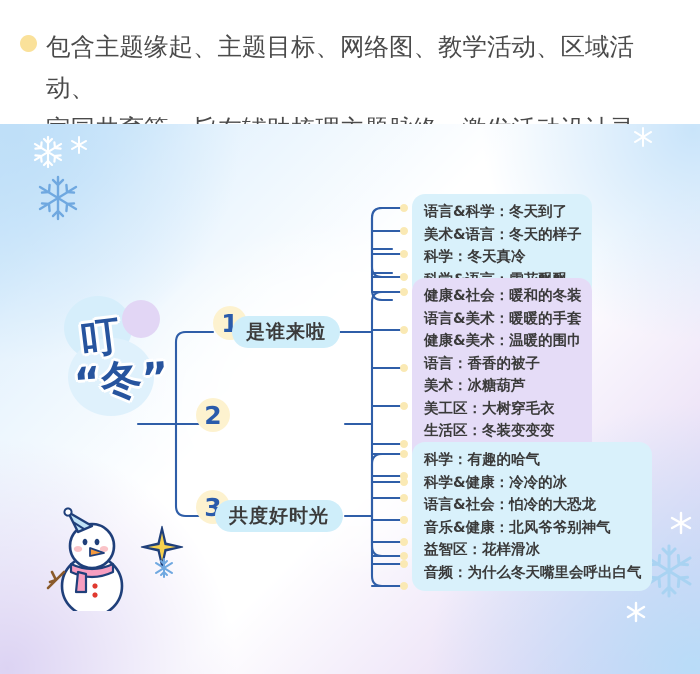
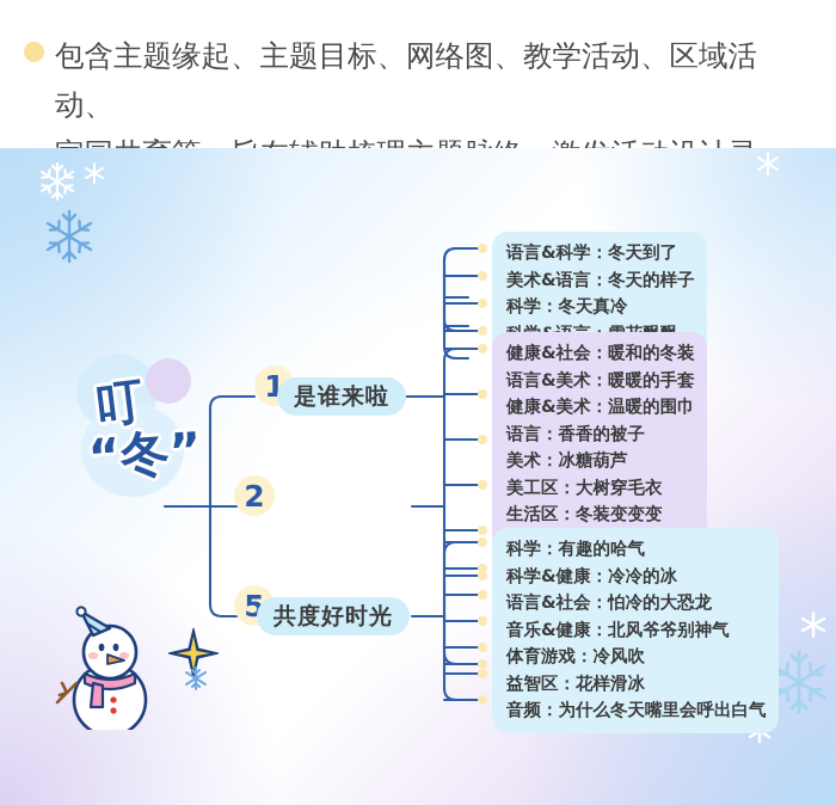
  包含主题缘起、主题目标、网络图、教学活动、区域活动、
  1
  是谁来啦
  语言&科学：冬天到了
  美术&语言：冬天的样子
  科学：冬天真冷
  2
  健康&社会：暖和的冬装
  语言&美术：暖暖的手套
  健康&美术：温暖的围巾
  语言：香香的被子
  美术：冰糖葫芦
  美工区：大树穿毛衣
  生活区：冬装变变变
- 3
+ 5
  共度好时光
  科学：有趣的哈气
  科学&健康：冷冷的冰
  语言&社会：怕冷的大恐龙
  音乐&健康：北风爷爷别神气
+ 体育游戏：冷风吹
  益智区：花样滑冰
  音频：为什么冬天嘴里会呼出白气
